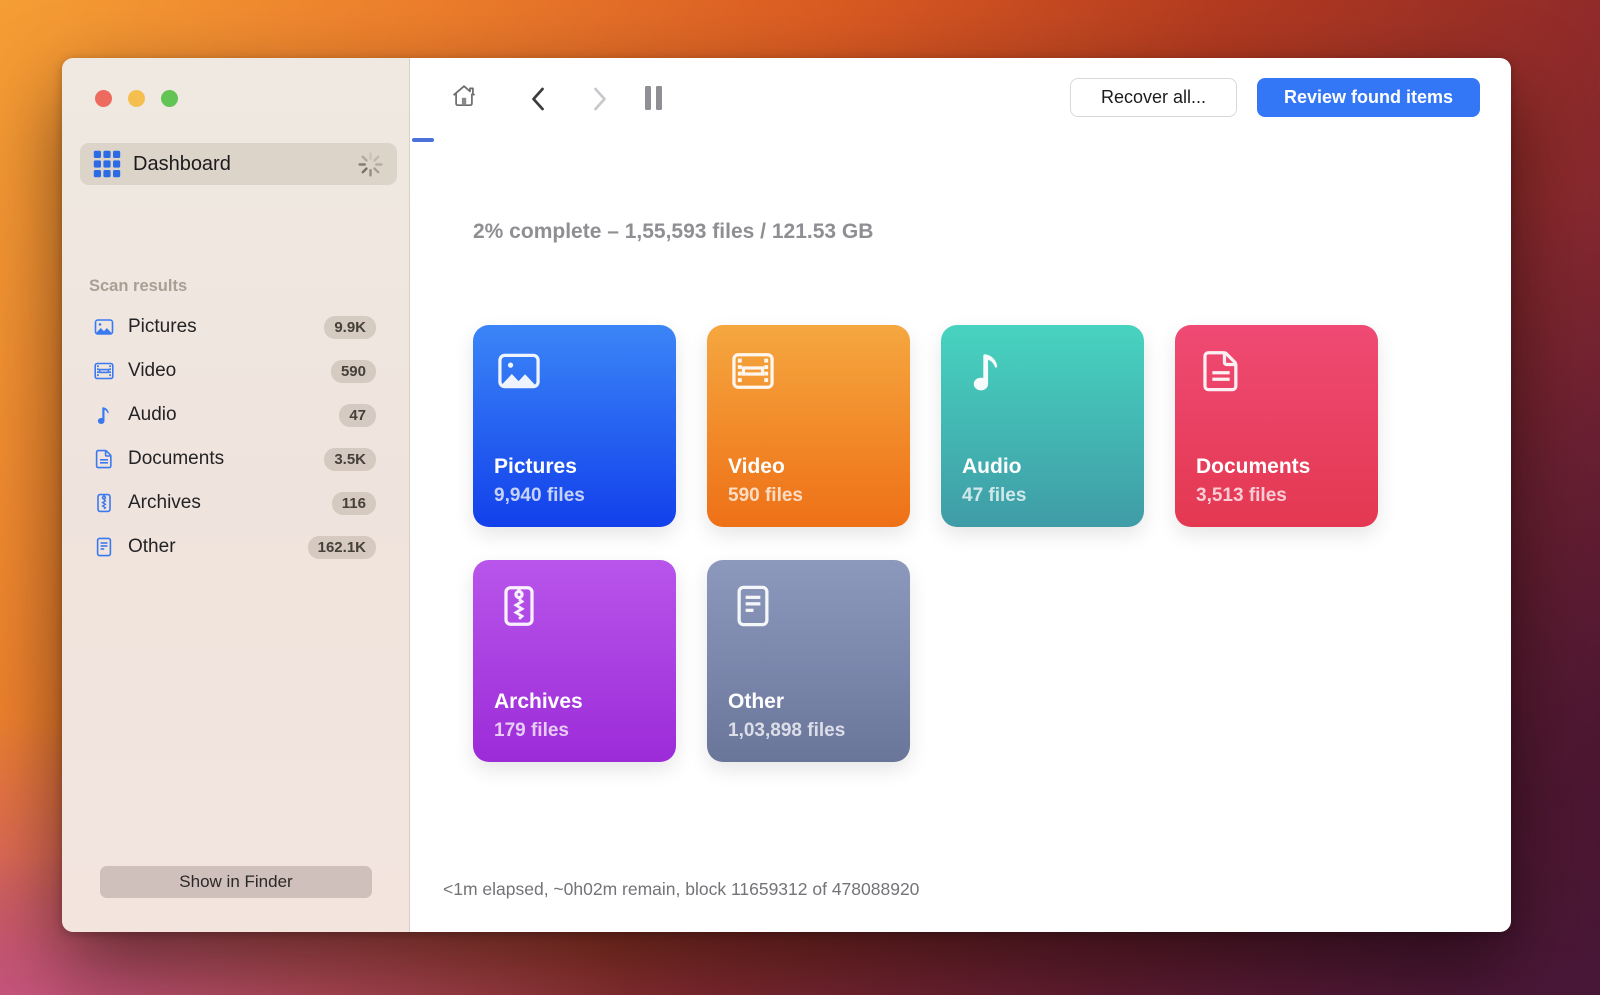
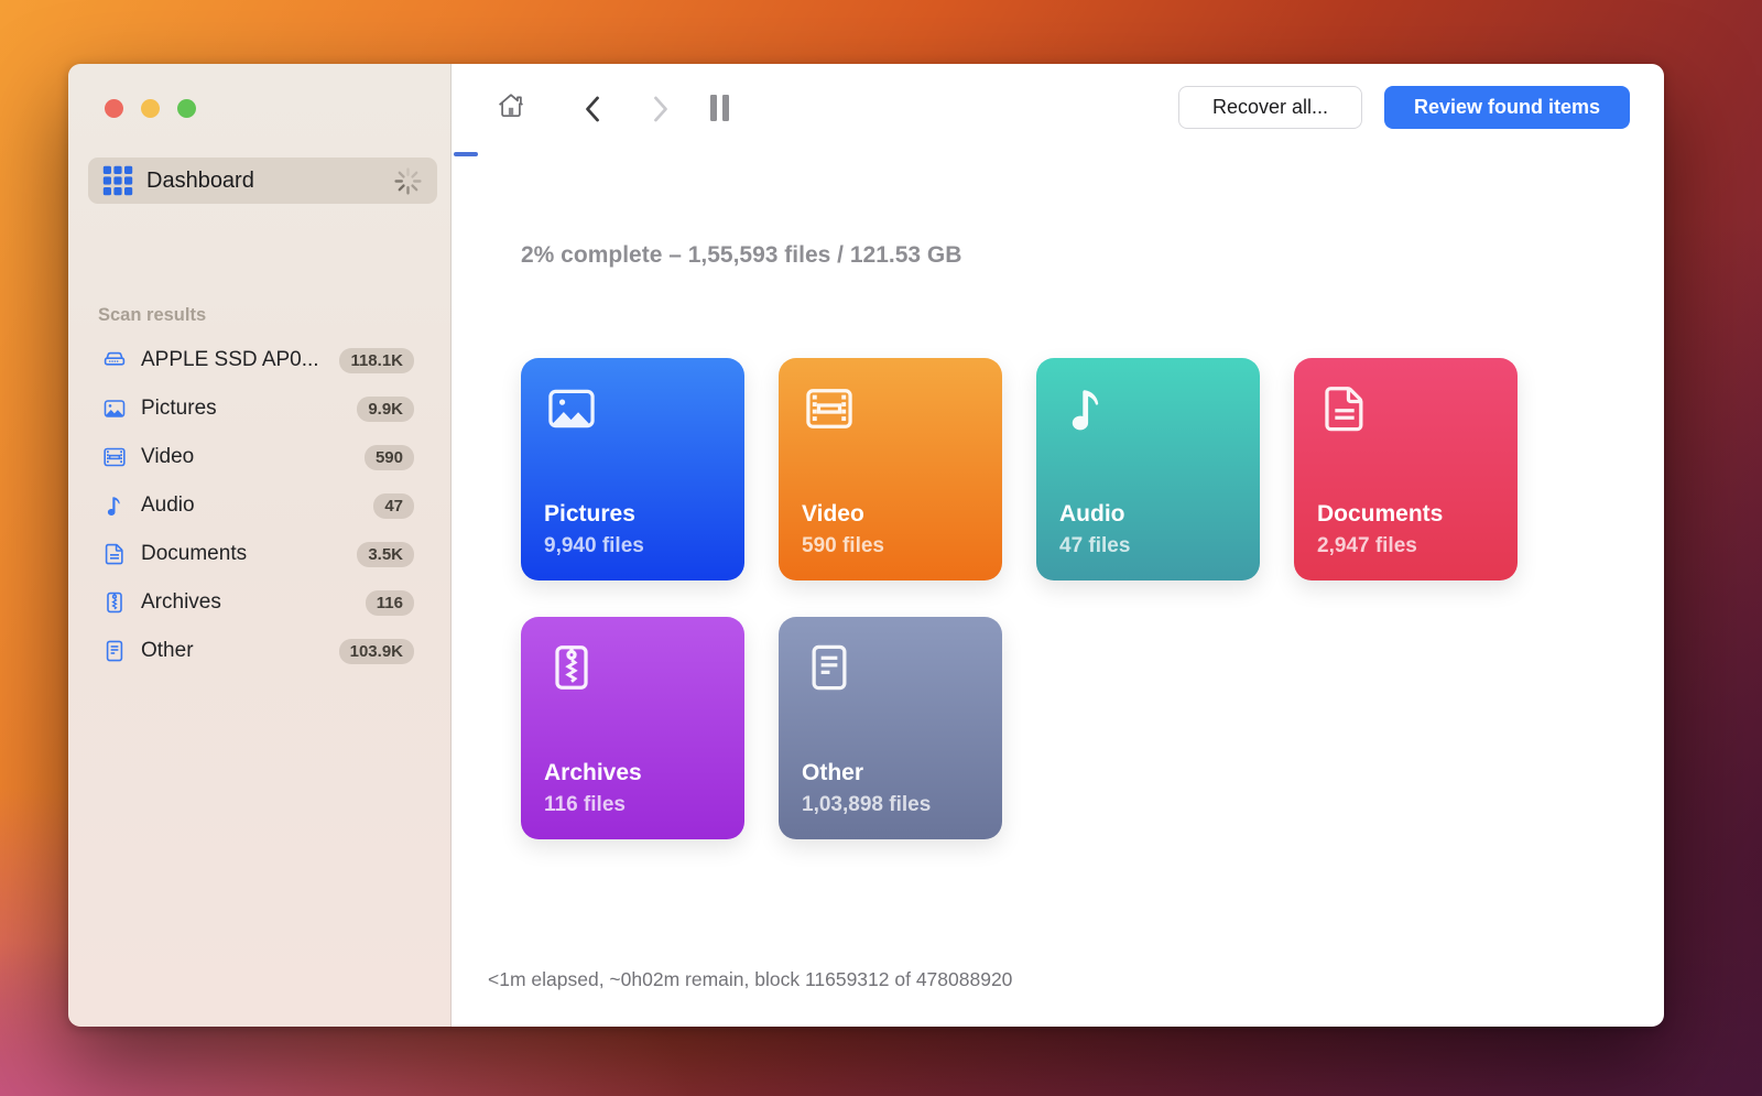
  Dashboard
  Scan results
+ APPLE SSD AP0...
+ 118.1K
  Pictures
  9.9K
  Video
  590
  Audio
  47
  Documents
  3.5K
  Archives
  116
  Other
- 162.1K
+ 103.9K
- Show in Finder
  Recover all...
  Review found items
  2% complete – 1,55,593 files / 121.53 GB
  Pictures
  9,940 files
  Video
  590 files
  Audio
  47 files
  Documents
- 3,513 files
+ 2,947 files
  Archives
- 179 files
+ 116 files
  Other
  1,03,898 files
  <1m elapsed, ~0h02m remain, block 11659312 of 478088920
